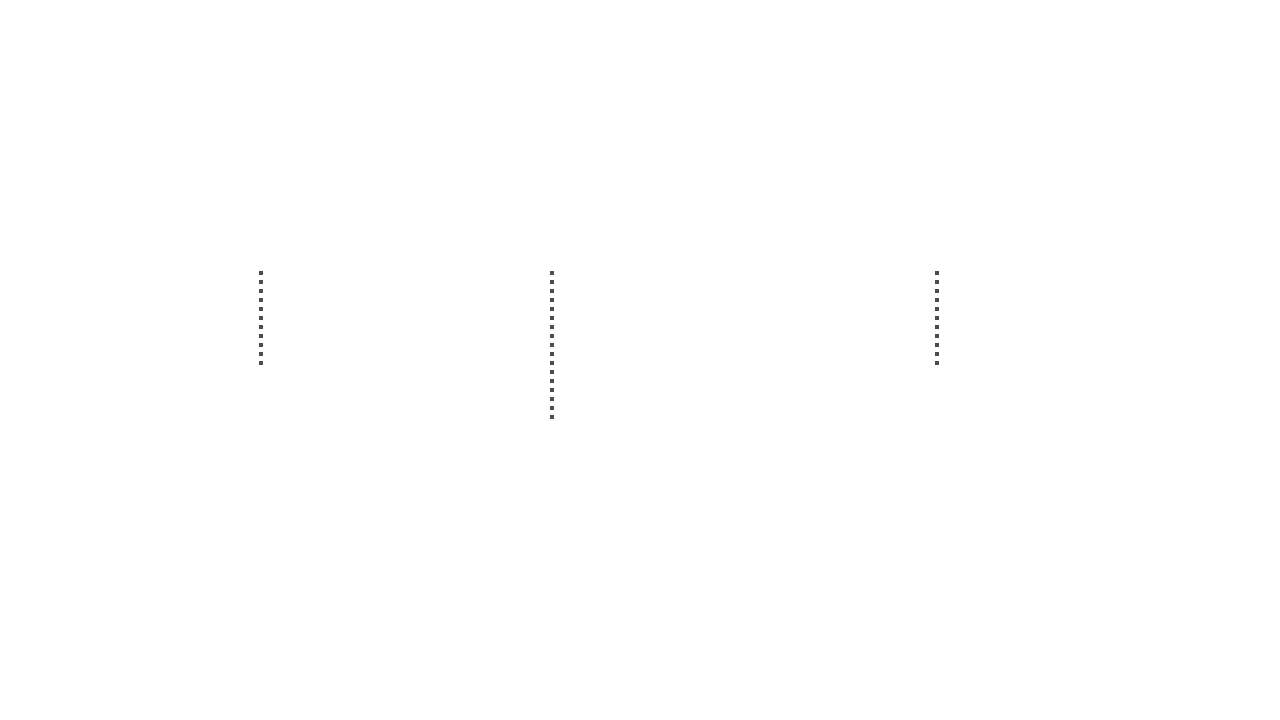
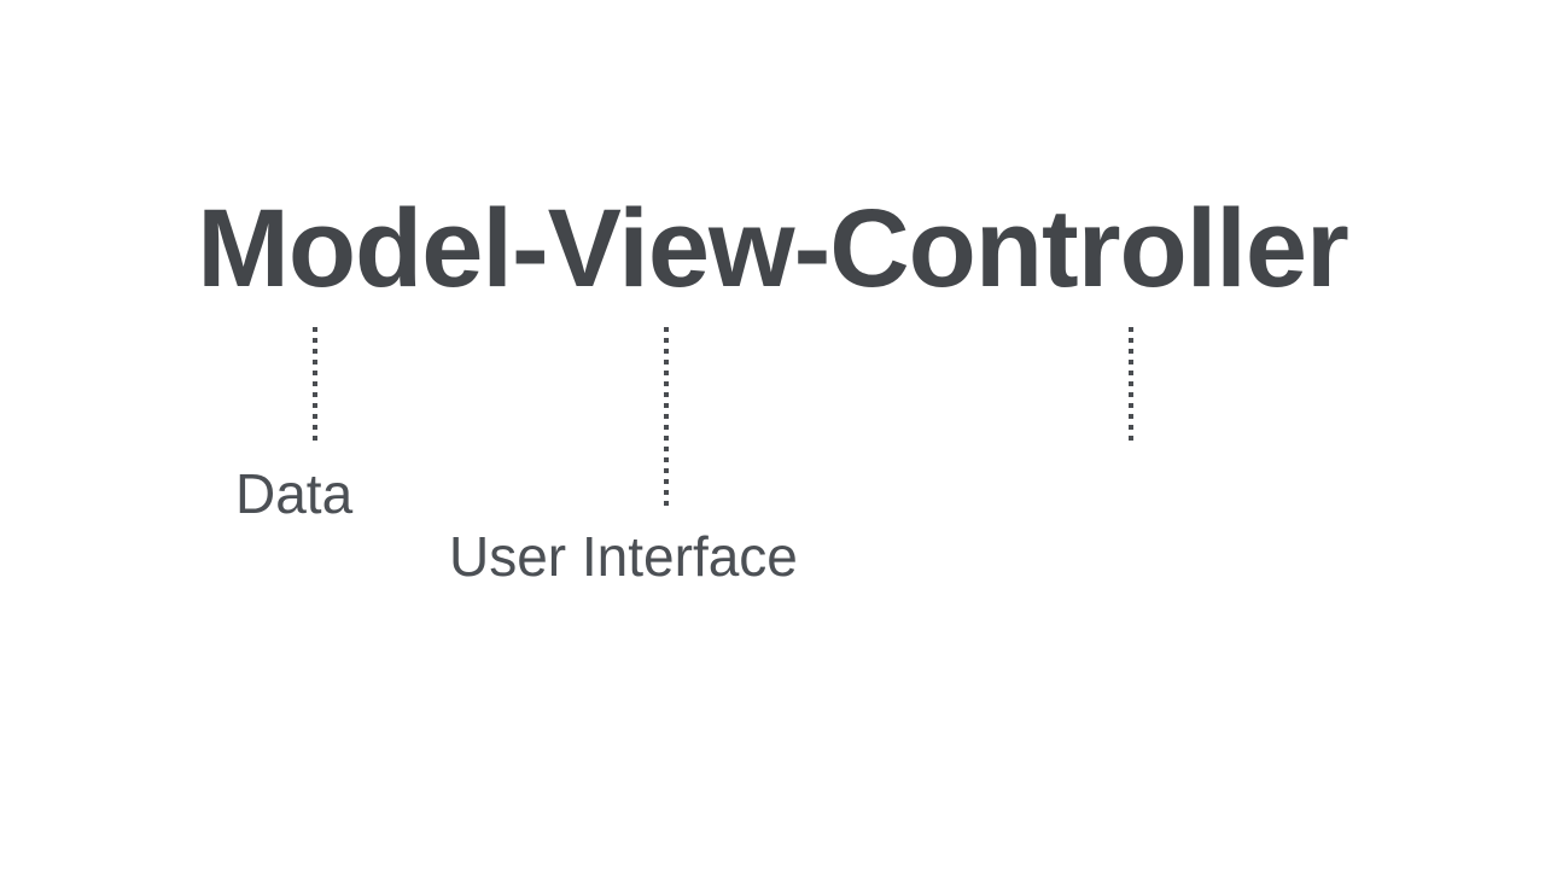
+ Model-View-Controller
+ Data
+ User Interface
